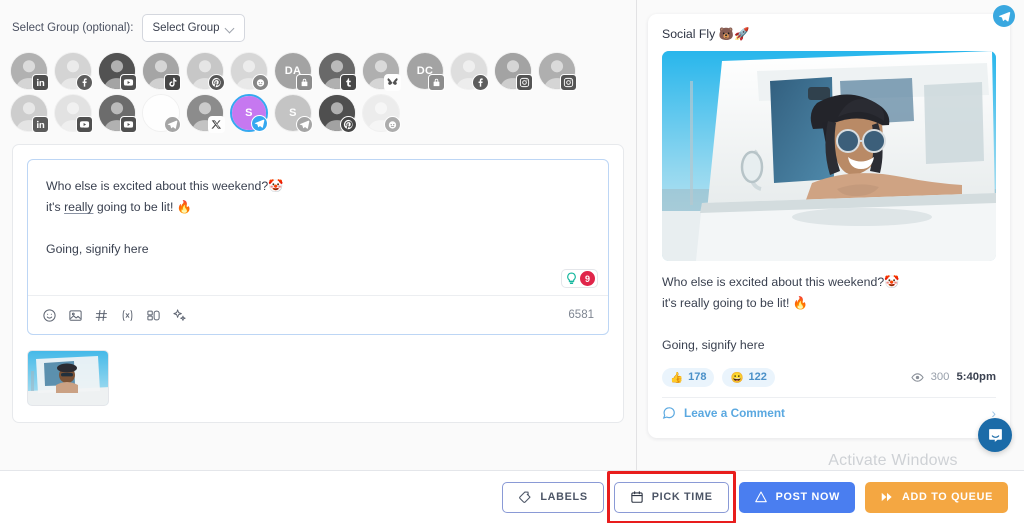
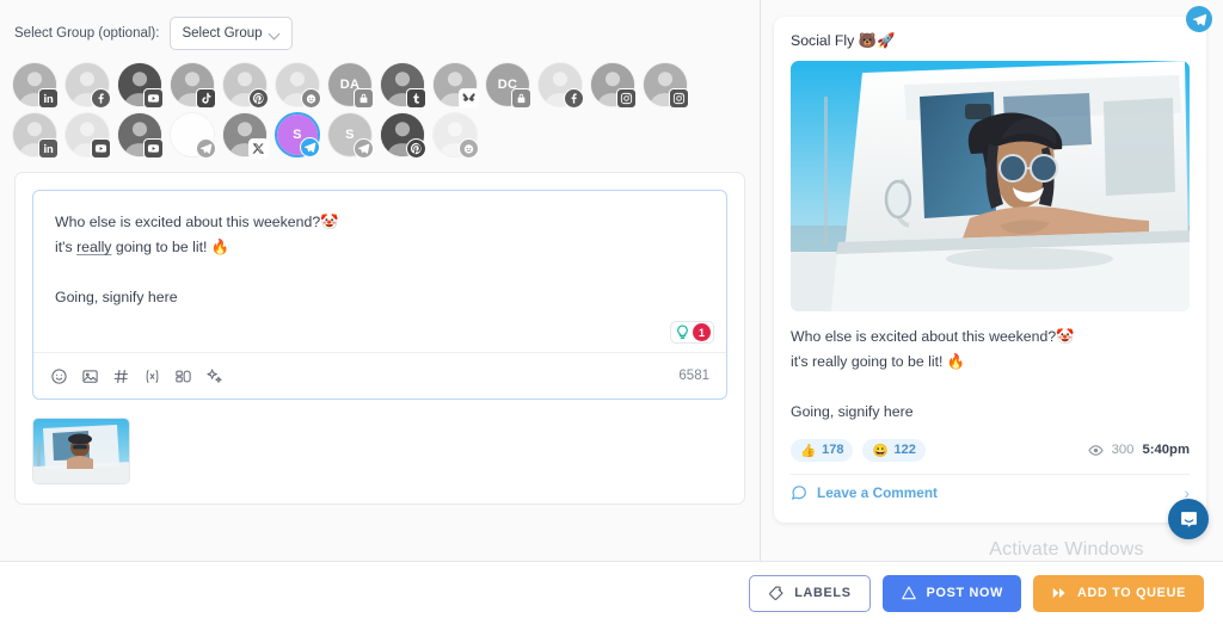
  Select Group (optional):
  Select Group
  DA
  DC
  S
  S
  Who else is excited about this weekend?🤡
  it's really going to be lit! 🔥
  Going, signify here
- 9
+ 1
  6581
  Social Fly 🐻🚀
  Who else is excited about this weekend?🤡
  it's really going to be lit! 🔥
  Going, signify here
  👍
  178
  😀
  122
  300
  5:40pm
  Leave a Comment
  ›
  Activate Windows
  LABELS
- PICK TIME
  POST NOW
  ADD TO QUEUE
